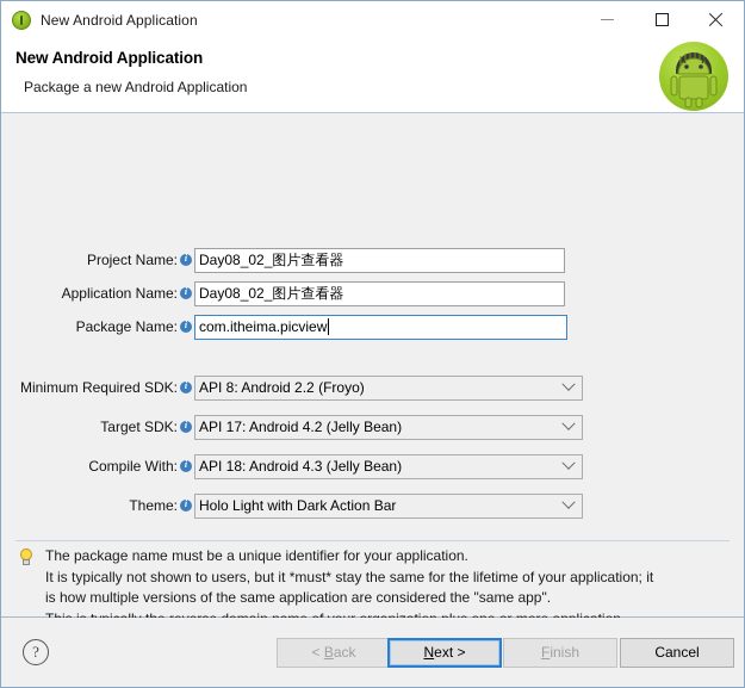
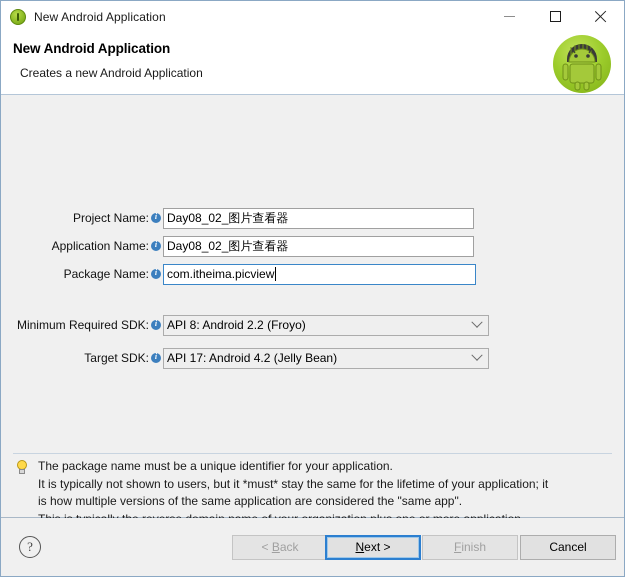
  New Android Application
  New Android Application
- Package a new Android Application
+ Creates a new Android Application
  Project Name:
  Day08_02_图片查看器
  Application Name:
  Day08_02_图片查看器
  Package Name:
  com.itheima.picview
  Minimum Required SDK:
  API 8: Android 2.2 (Froyo)
  Target SDK:
  API 17: Android 4.2 (Jelly Bean)
- Compile With:
- API 18: Android 4.3 (Jelly Bean)
- Theme:
- Holo Light with Dark Action Bar
  The package name must be a unique identifier for your application.
  It is typically not shown to users, but it *must* stay the same for the lifetime of your application; it
  is how multiple versions of the same application are considered the "same app".
  ?
  < Back
  Next >
  Finish
  Cancel
